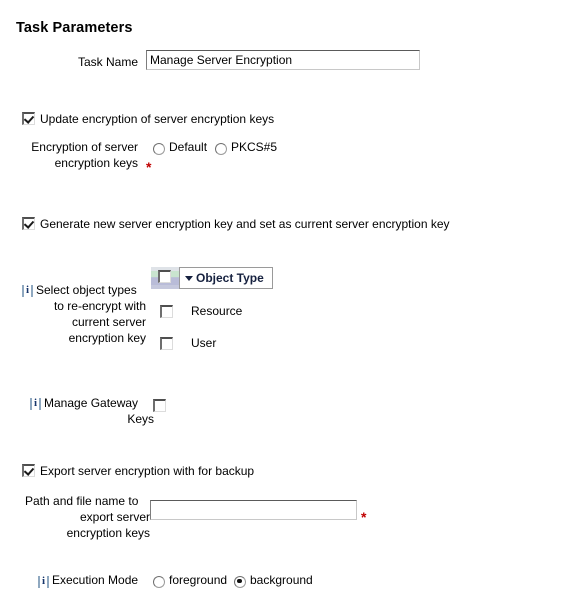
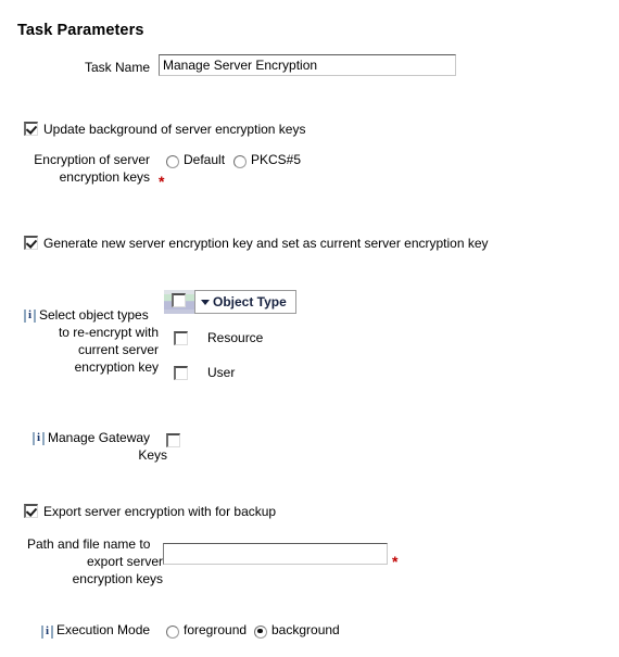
  Task Parameters
  Task Name
  Manage Server Encryption
- Update encryption of server encryption keys
+ Update background of server encryption keys
  Encryption of server
  encryption keys
  *
  Default
  PKCS#5
  Generate new server encryption key and set as current server encryption key
  Select object types
  to re-encrypt with
  current server
  encryption key
  Object Type
  Resource
  User
  Manage Gateway
  Keys
  Export server encryption with for backup
  Path and file name to
  export server
  encryption keys
  *
  Execution Mode
  foreground
  background
